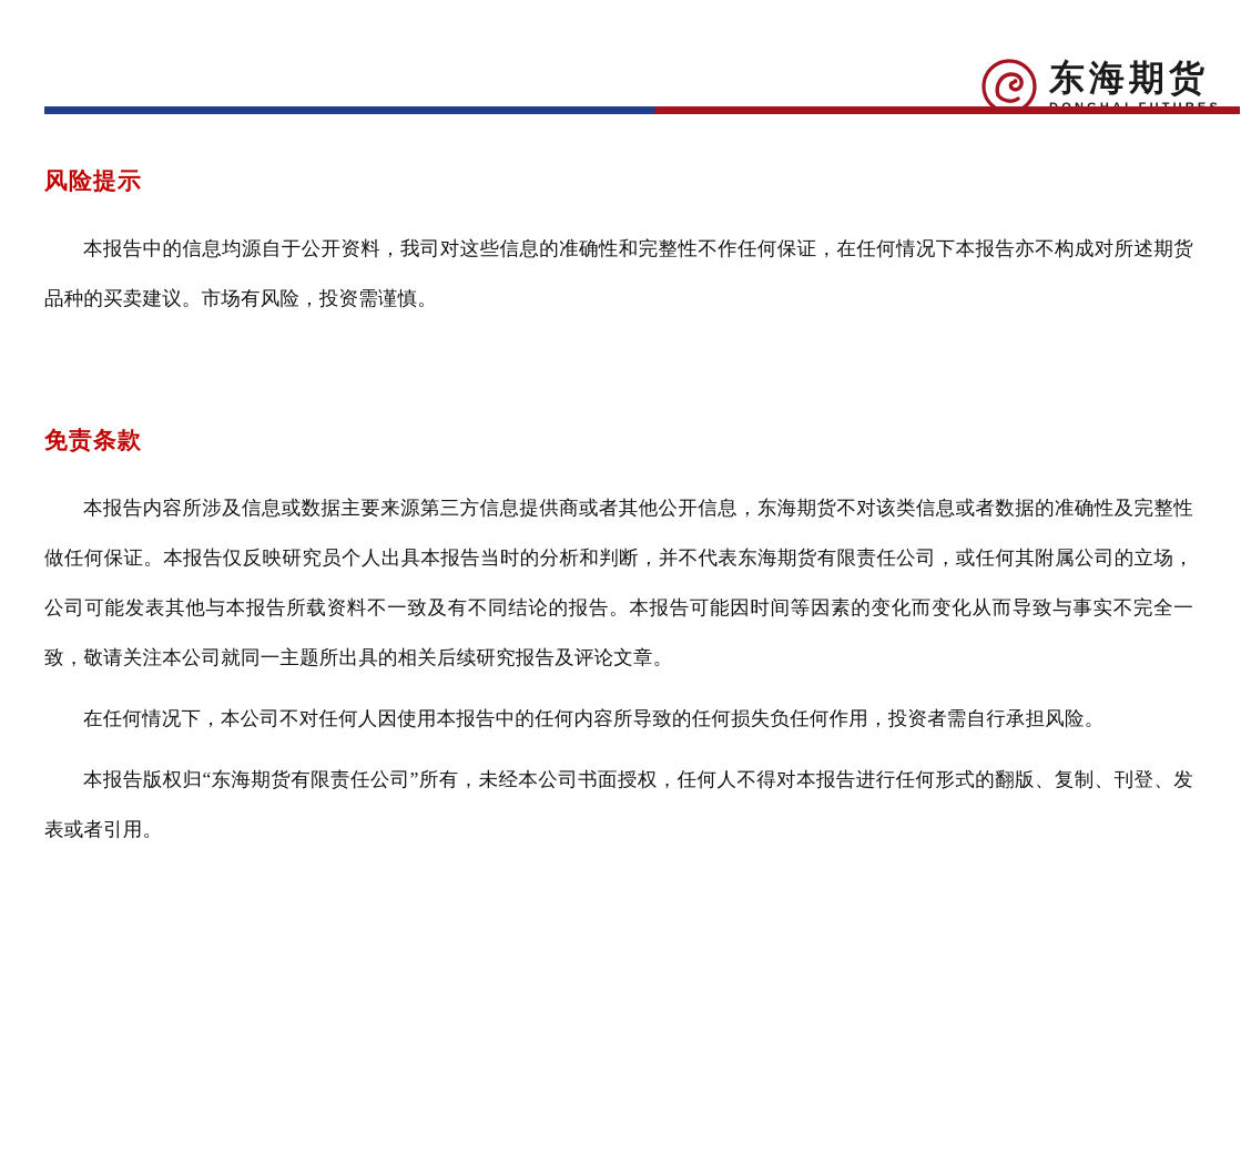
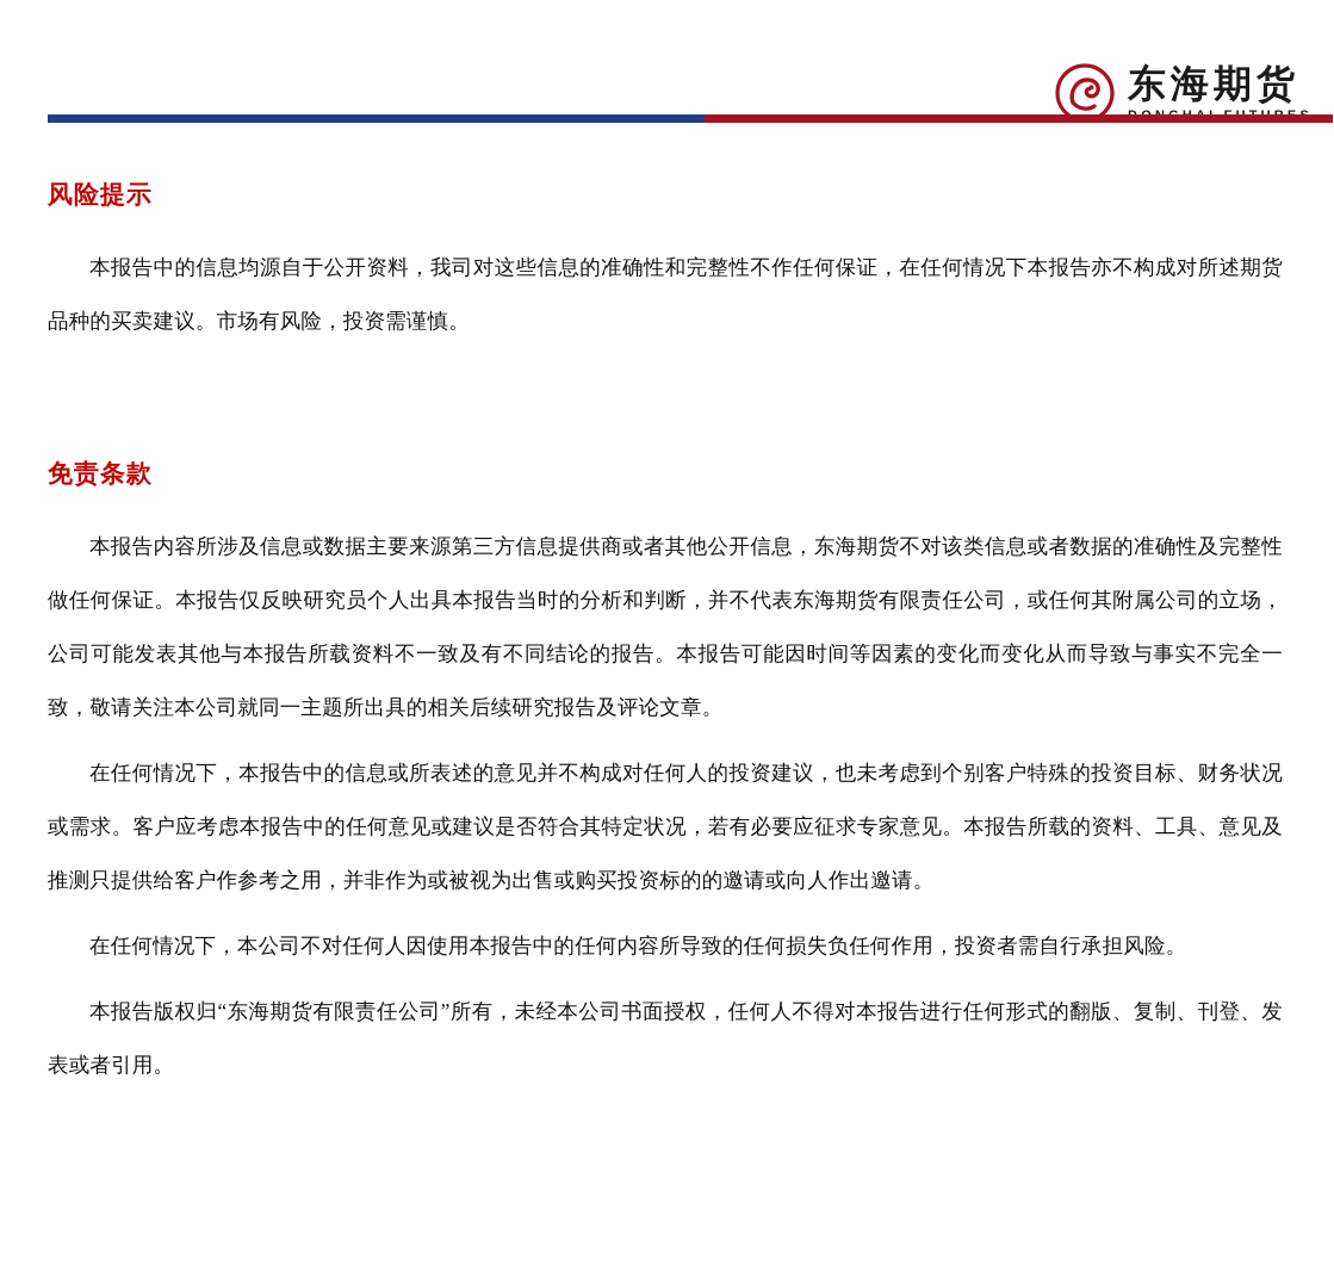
  东海期货
  风险提示
  本报告中的信息均源自于公开资料，我司对这些信息的准确性和完整性不作任何保证，在任何情况下本报告亦不构成对所述期货品种的买卖建议。市场有风险，投资需谨慎。
  免责条款
  本报告内容所涉及信息或数据主要来源第三方信息提供商或者其他公开信息，东海期货不对该类信息或者数据的准确性及完整性做任何保证。本报告仅反映研究员个人出具本报告当时的分析和判断，并不代表东海期货有限责任公司，或任何其附属公司的立场，公司可能发表其他与本报告所载资料不一致及有不同结论的报告。本报告可能因时间等因素的变化而变化从而导致与事实不完全一致，敬请关注本公司就同一主题所出具的相关后续研究报告及评论文章。
+ 在任何情况下，本报告中的信息或所表述的意见并不构成对任何人的投资建议，也未考虑到个别客户特殊的投资目标、财务状况或需求。客户应考虑本报告中的任何意见或建议是否符合其特定状况，若有必要应征求专家意见。本报告所载的资料、工具、意见及推测只提供给客户作参考之用，并非作为或被视为出售或购买投资标的的邀请或向人作出邀请。
  在任何情况下，本公司不对任何人因使用本报告中的任何内容所导致的任何损失负任何作用，投资者需自行承担风险。
  本报告版权归“东海期货有限责任公司”所有，未经本公司书面授权，任何人不得对本报告进行任何形式的翻版、复制、刊登、发表或者引用。
